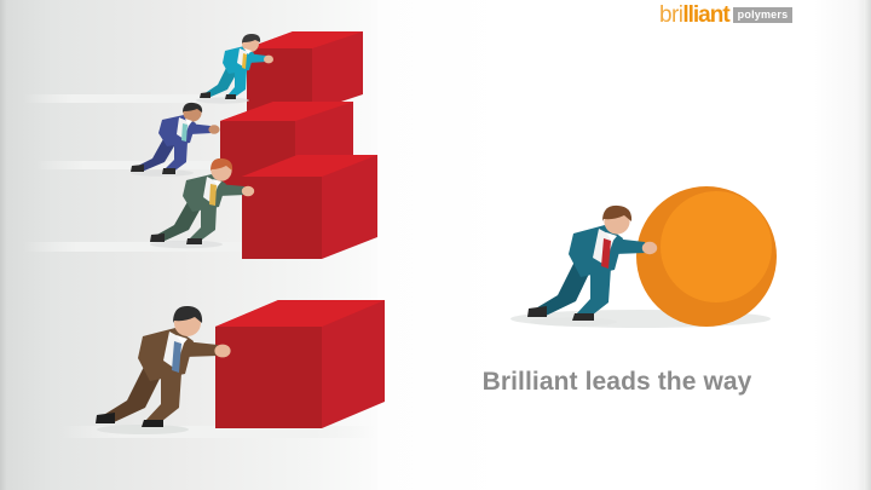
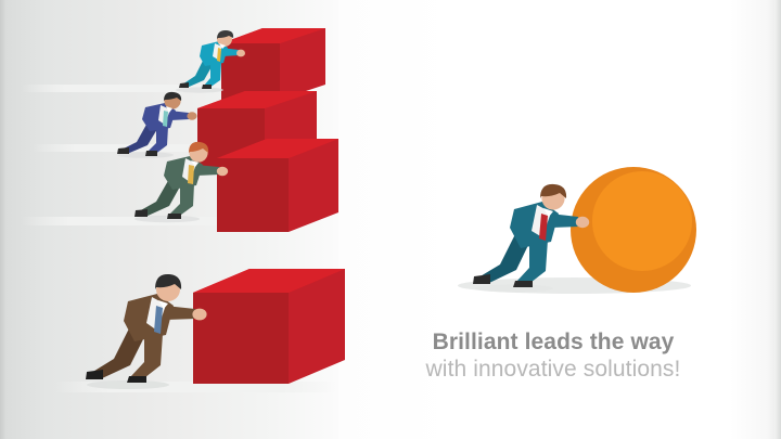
- brilliant
- polymers
  Brilliant leads the way
+ with innovative solutions!
